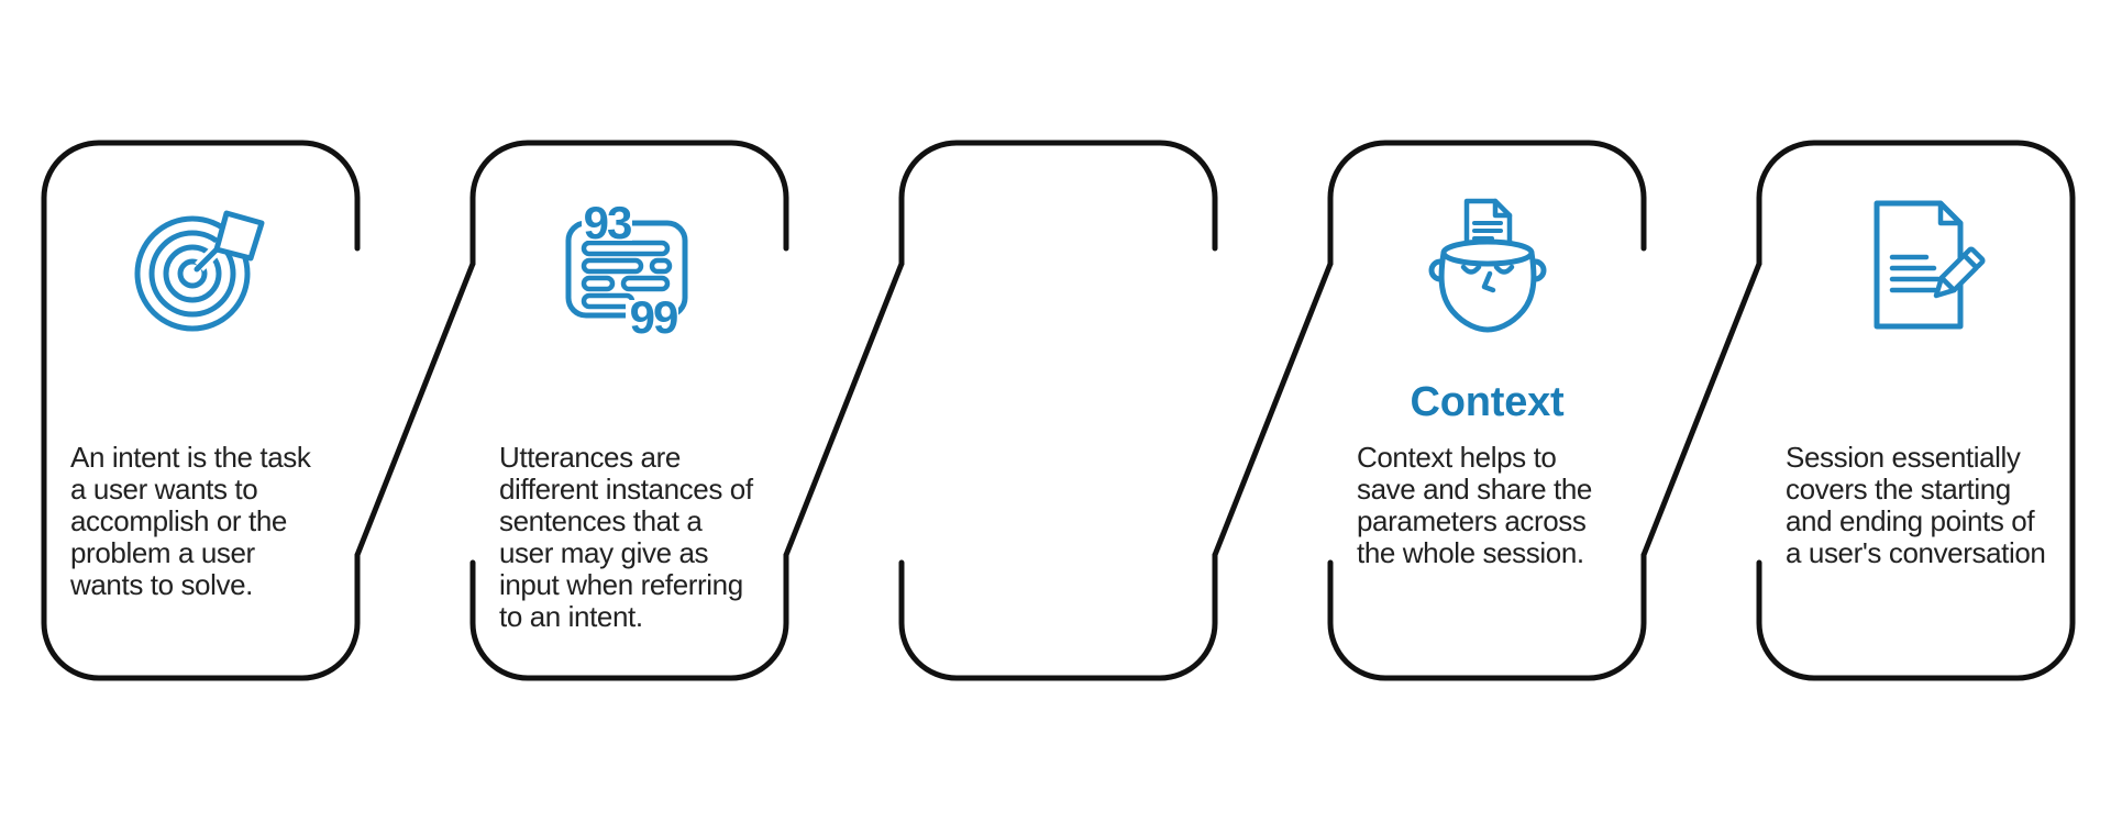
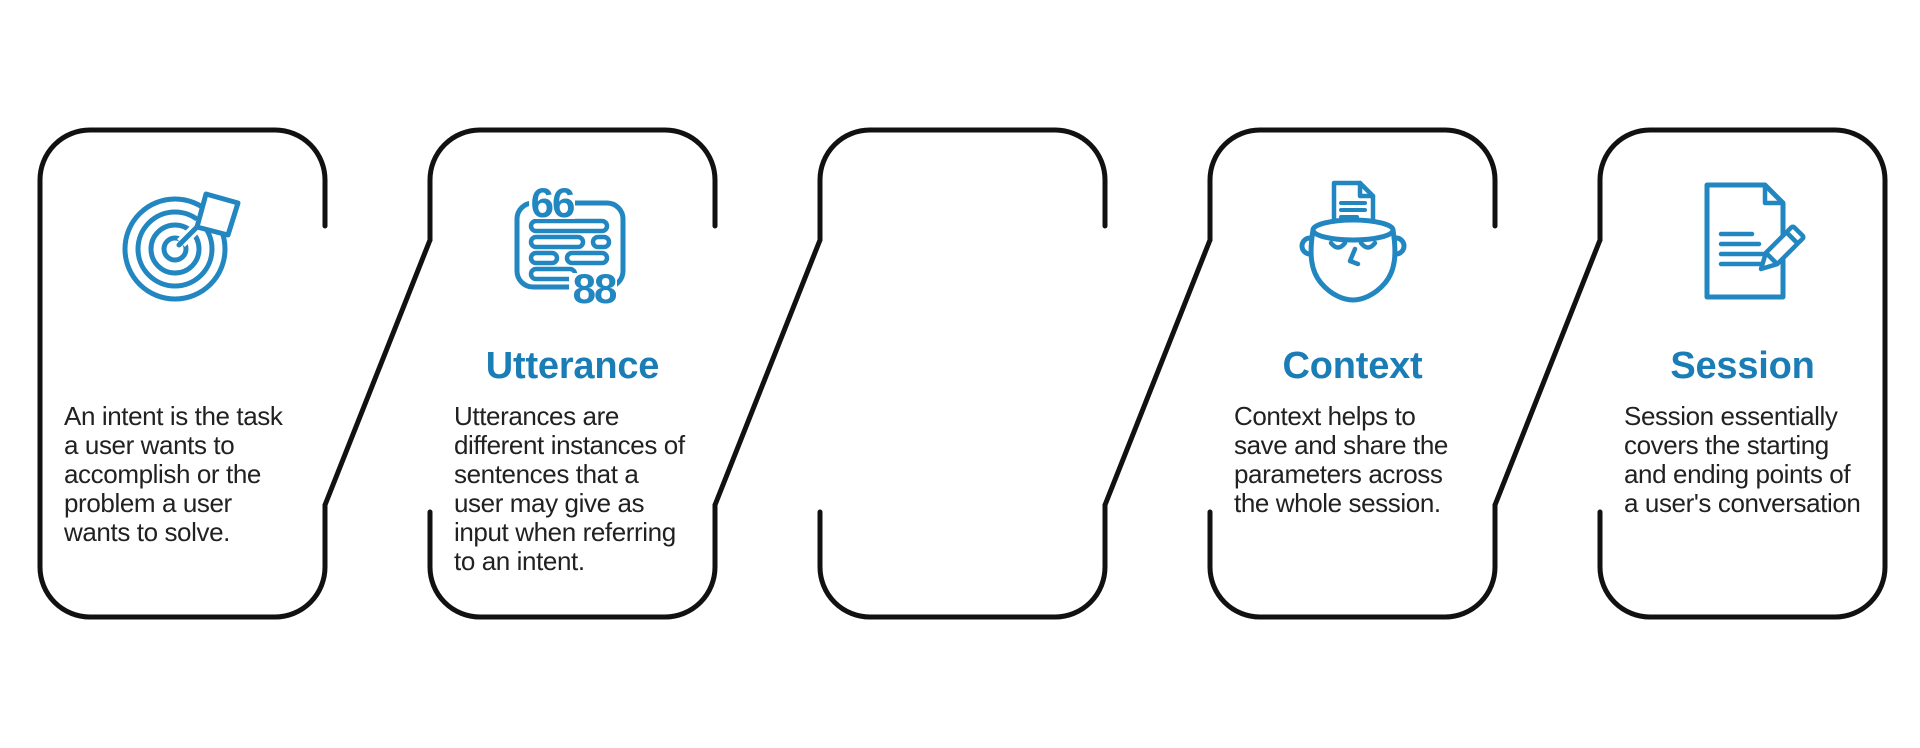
  An intent is the task
  a user wants to
  accomplish or the
  problem a user
  wants to solve.
- 93
+ 66
- 99
+ 88
+ Utterance
  Utterances are
  different instances of
  sentences that a
  user may give as
  input when referring
  to an intent.
  Context
  Context helps to
  save and share the
  parameters across
  the whole session.
+ Session
  Session essentially
  covers the starting
  and ending points of
  a user's conversation
